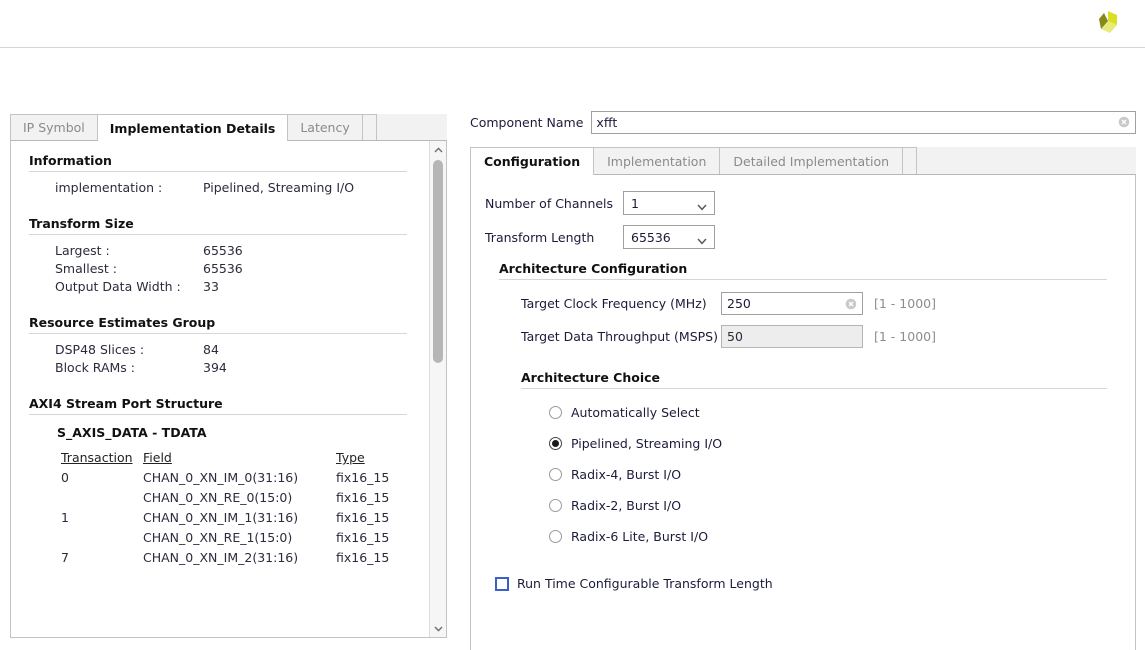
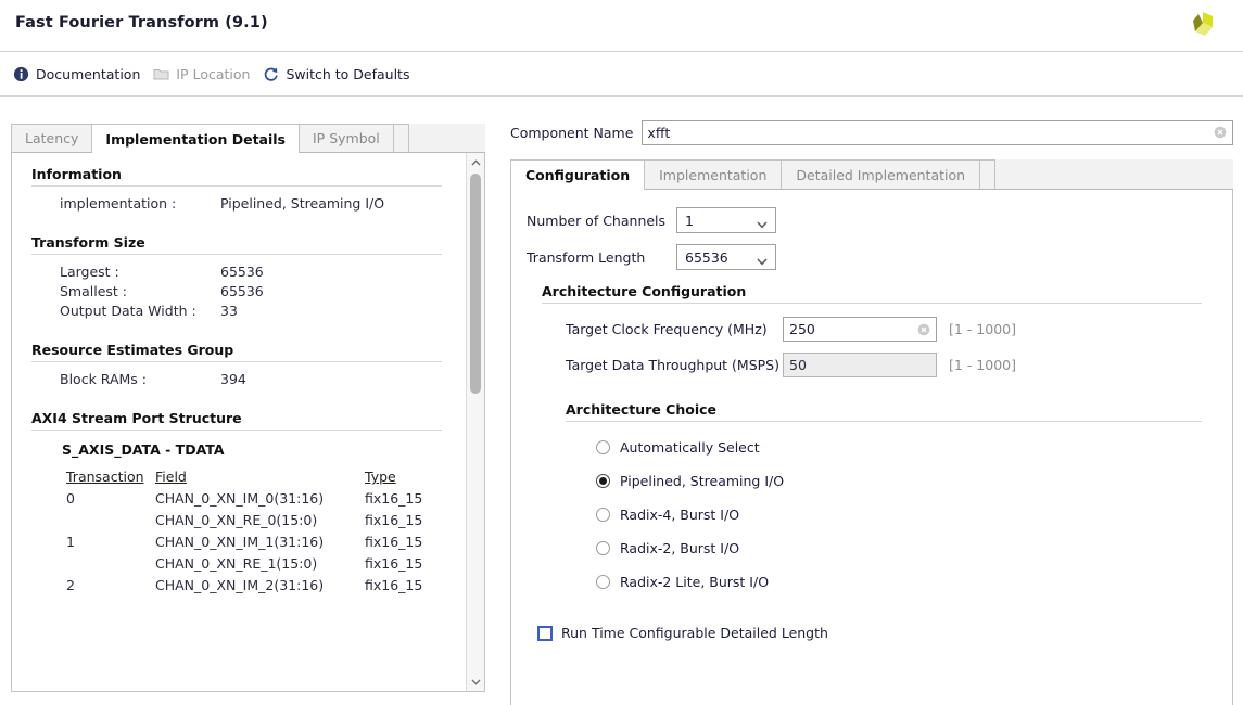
+ Fast Fourier Transform (9.1)
+ Documentation
+ IP Location
+ Switch to Defaults
- IP Symbol
+ Latency
  Implementation Details
- Latency
+ IP Symbol
  Information
  implementation :
  Pipelined, Streaming I/O
  Transform Size
  Largest :
  65536
  Smallest :
  65536
  Output Data Width :
  33
  Resource Estimates Group
- DSP48 Slices :
- 84
  Block RAMs :
  394
  AXI4 Stream Port Structure
  S_AXIS_DATA - TDATA
  Transaction	Field	Type
  0	CHAN_0_XN_IM_0(31:16)	fix16_15
  	CHAN_0_XN_RE_0(15:0)	fix16_15
  1	CHAN_0_XN_IM_1(31:16)	fix16_15
  	CHAN_0_XN_RE_1(15:0)	fix16_15
- 7	CHAN_0_XN_IM_2(31:16)	fix16_15
+ 2	CHAN_0_XN_IM_2(31:16)	fix16_15
  Component Name
  xfft
  Configuration
  Implementation
  Detailed Implementation
  Number of Channels
  1
  Transform Length
  65536
  Architecture Configuration
  Target Clock Frequency (MHz)
  250
  [1 - 1000]
  Target Data Throughput (MSPS)
  50
  [1 - 1000]
  Architecture Choice
  Automatically Select
  Pipelined, Streaming I/O
  Radix-4, Burst I/O
  Radix-2, Burst I/O
- Radix-6 Lite, Burst I/O
+ Radix-2 Lite, Burst I/O
- Run Time Configurable Transform Length
+ Run Time Configurable Detailed Length
